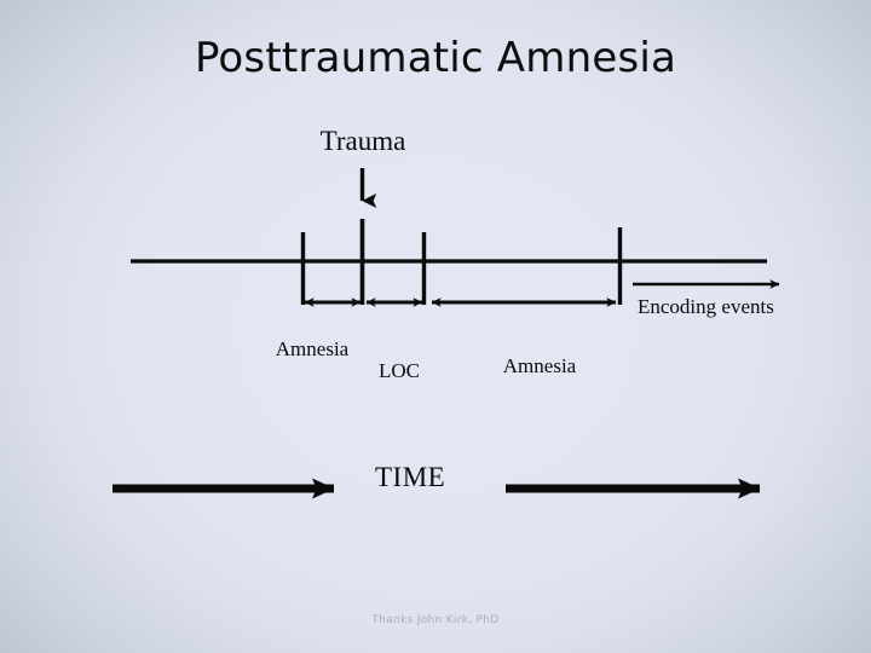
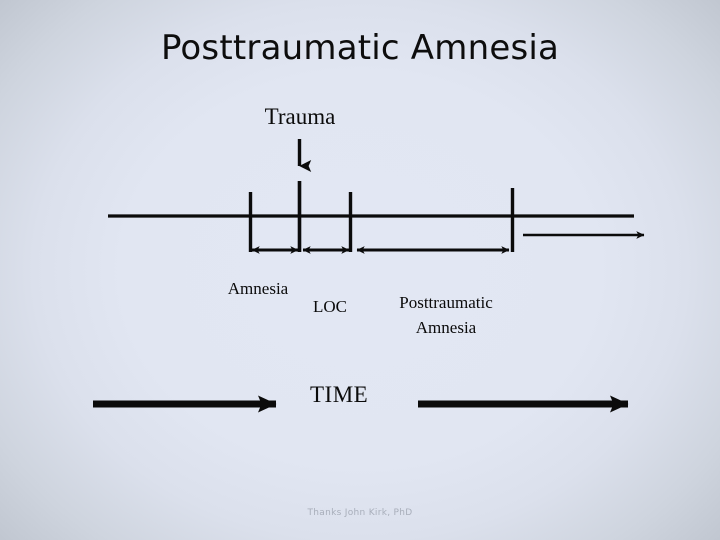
  Posttraumatic Amnesia
  Trauma
- Encoding events
  Amnesia
  LOC
+ Posttraumatic
  Amnesia
  TIME
  Thanks John Kirk, PhD
